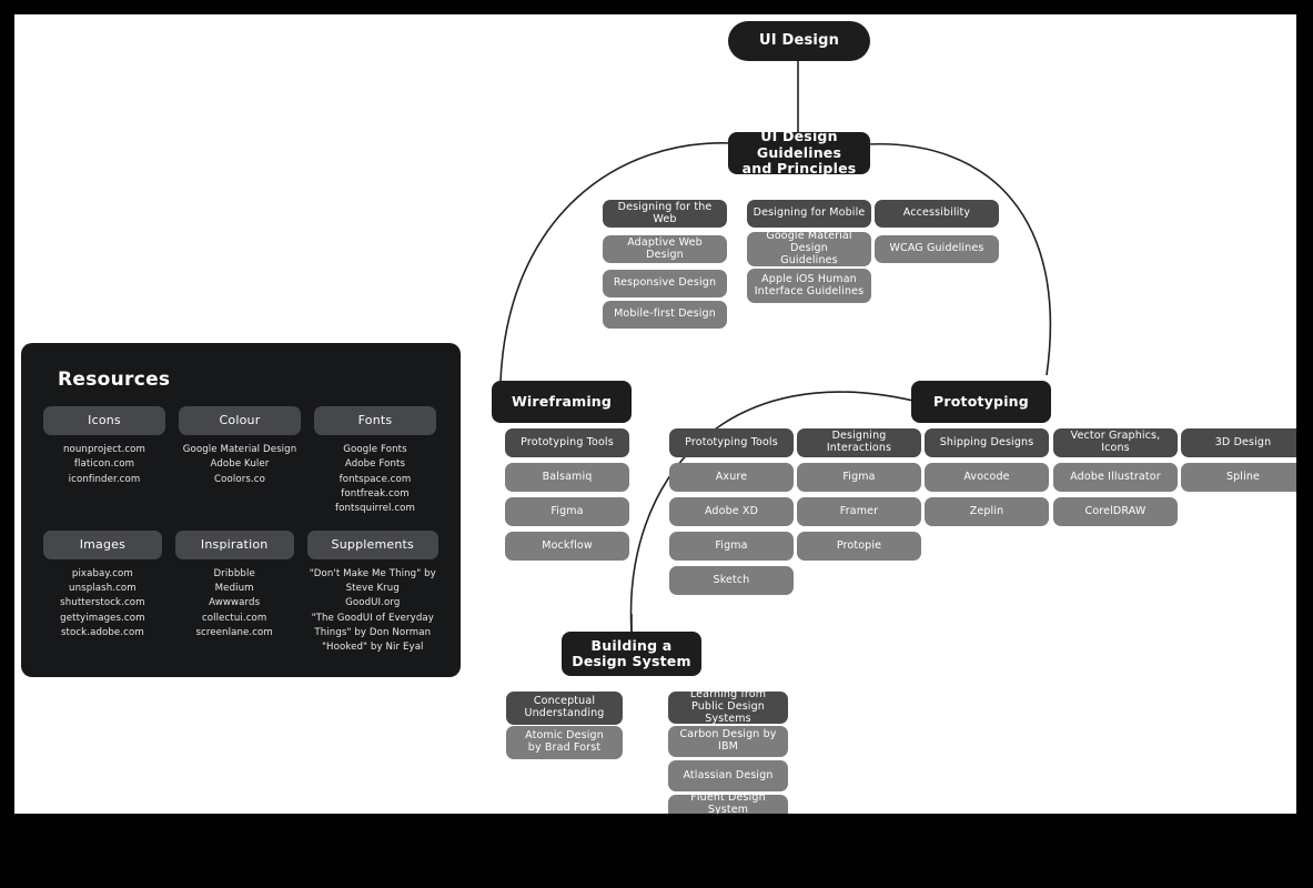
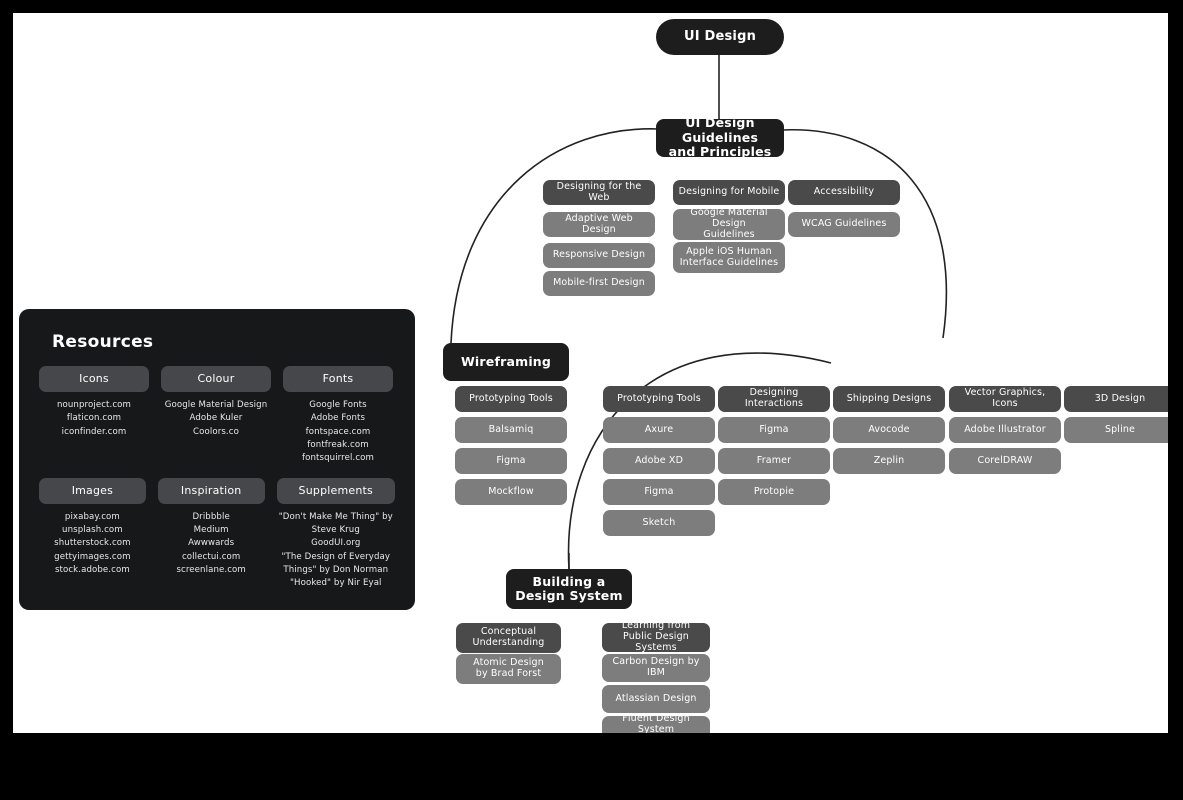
  UI Design
  UI Design Guidelines
  and Principles
  Designing for the Web
  Adaptive Web Design
  Responsive Design
  Mobile-first Design
  Designing for Mobile
  Google Material Design
  Guidelines
  Apple iOS Human
  Interface Guidelines
  Accessibility
  WCAG Guidelines
  Wireframing
  Prototyping Tools
  Balsamiq
  Figma
  Mockflow
- Prototyping
  Prototyping Tools
  Axure
  Adobe XD
  Figma
  Sketch
  Designing Interactions
  Figma
  Framer
  Protopie
  Shipping Designs
  Avocode
  Zeplin
  Vector Graphics, Icons
  Adobe Illustrator
  CorelDRAW
  3D Design
  Spline
  Building a
  Design System
  Conceptual
  Understanding
  Atomic Design
  by Brad Forst
  Learning from
  Public Design Systems
  Carbon Design by IBM
  Atlassian Design
  Fluent Design System
  Resources
  Icons
  nounproject.com
  flaticon.com
  iconfinder.com
  Colour
  Google Material Design
  Adobe Kuler
  Coolors.co
  Fonts
  Google Fonts
  Adobe Fonts
  fontspace.com
  fontfreak.com
  fontsquirrel.com
  Images
  pixabay.com
  unsplash.com
  shutterstock.com
  gettyimages.com
  stock.adobe.com
  Inspiration
  Dribbble
  Medium
  Awwwards
  collectui.com
  screenlane.com
  Supplements
  "Don't Make Me Thing" by Steve Krug
  GoodUI.org
- "The GoodUI of Everyday Things" by Don Norman
+ "The Design of Everyday Things" by Don Norman
  "Hooked" by Nir Eyal
